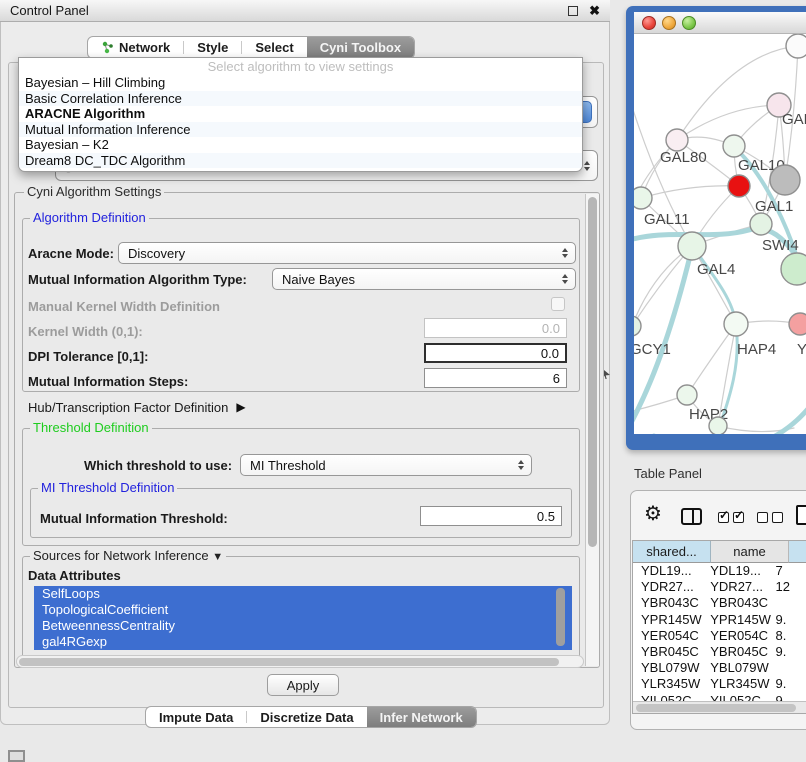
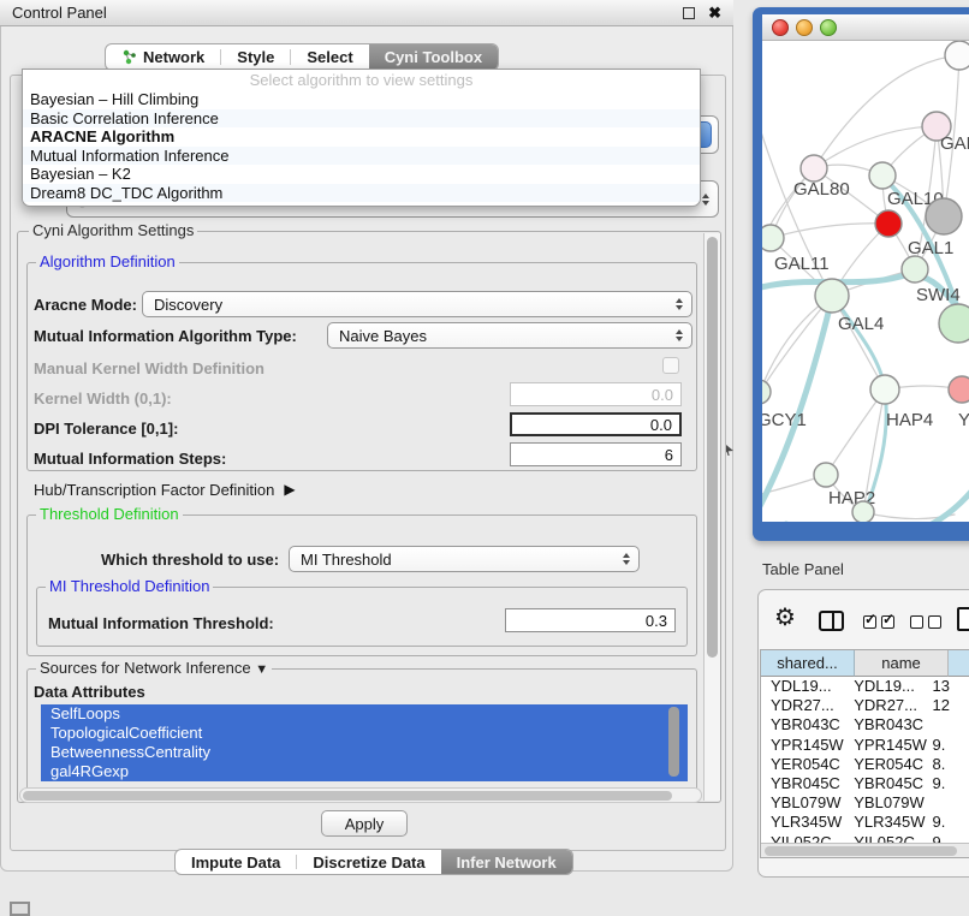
  Control Panel
  ✖
  Network
  Style
  Select
  Cyni Toolbox
  Select algorithm to view settings
  Bayesian – Hill Climbing
  Basic Correlation Inference
  ARACNE Algorithm
  Mutual Information Inference
  Bayesian – K2
  Dream8 DC_TDC Algorithm
  Cyni Algorithm Settings
  Algorithm Definition
  Aracne Mode:
  Discovery
  Mutual Information Algorithm Type:
  Naive Bayes
  Manual Kernel Width Definition
  Kernel Width (0,1):
  0.0
  DPI Tolerance [0,1]:
  0.0
  Mutual Information Steps:
  6
  Hub/Transcription Factor Definition
  ▶
  Threshold Definition
  Which threshold to use:
  MI Threshold
  MI Threshold Definition
  Mutual Information Threshold:
- 0.5
+ 0.3
  Sources for Network Inference ▼
  Data Attributes
  SelfLoops
  TopologicalCoefficient
  BetweennessCentrality
  gal4RGexp
  Apply
  Impute Data
  Discretize Data
  Infer Network
  GAL80
  GAL1
  GAL1
  GAL11
  SWI4
  GAL4
  GCY1
  HAP4
  Y
  HAP2
  Table Panel
  ⚙
  shared...
  name
  YDL19...
  YDL19...
- 7
+ 13
  YDR27...
  YDR27...
  12
  YBR043C
  YBR043C
  YPR145W
  YPR145W
  9.
  YER054C
  YER054C
  8.
  YBR045C
  YBR045C
  9.
  YBL079W
  YBL079W
  YLR345W
  YLR345W
  9.
  YIL052C
  YIL052C
  9.
